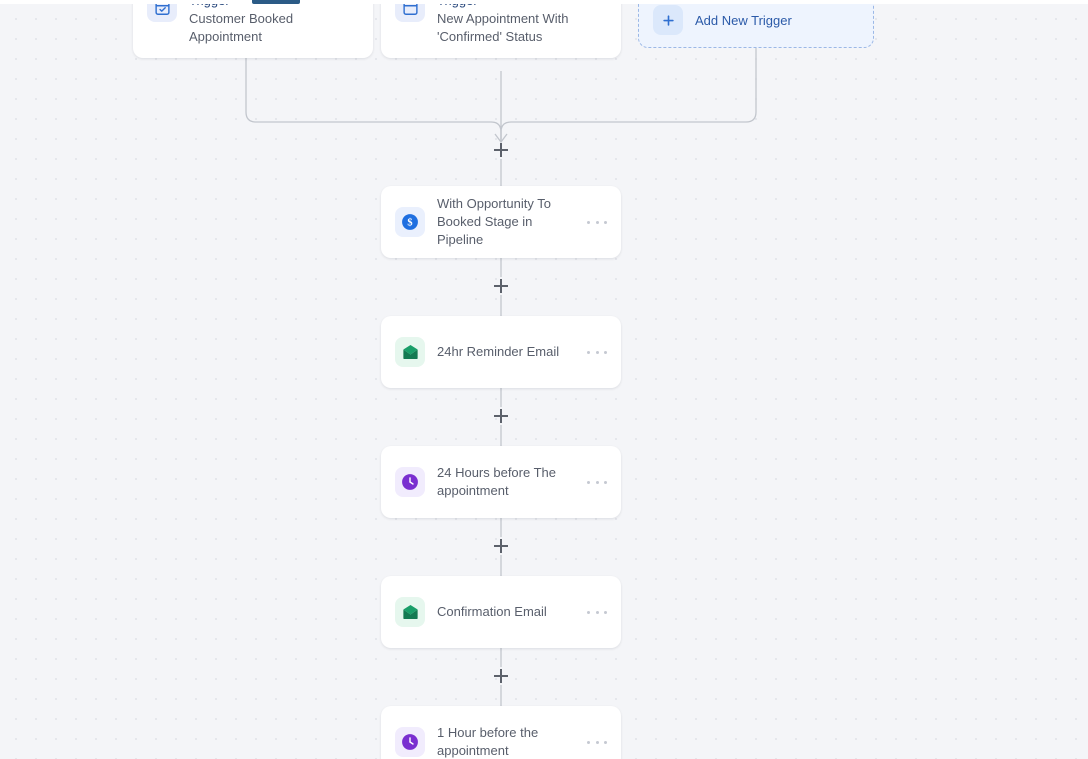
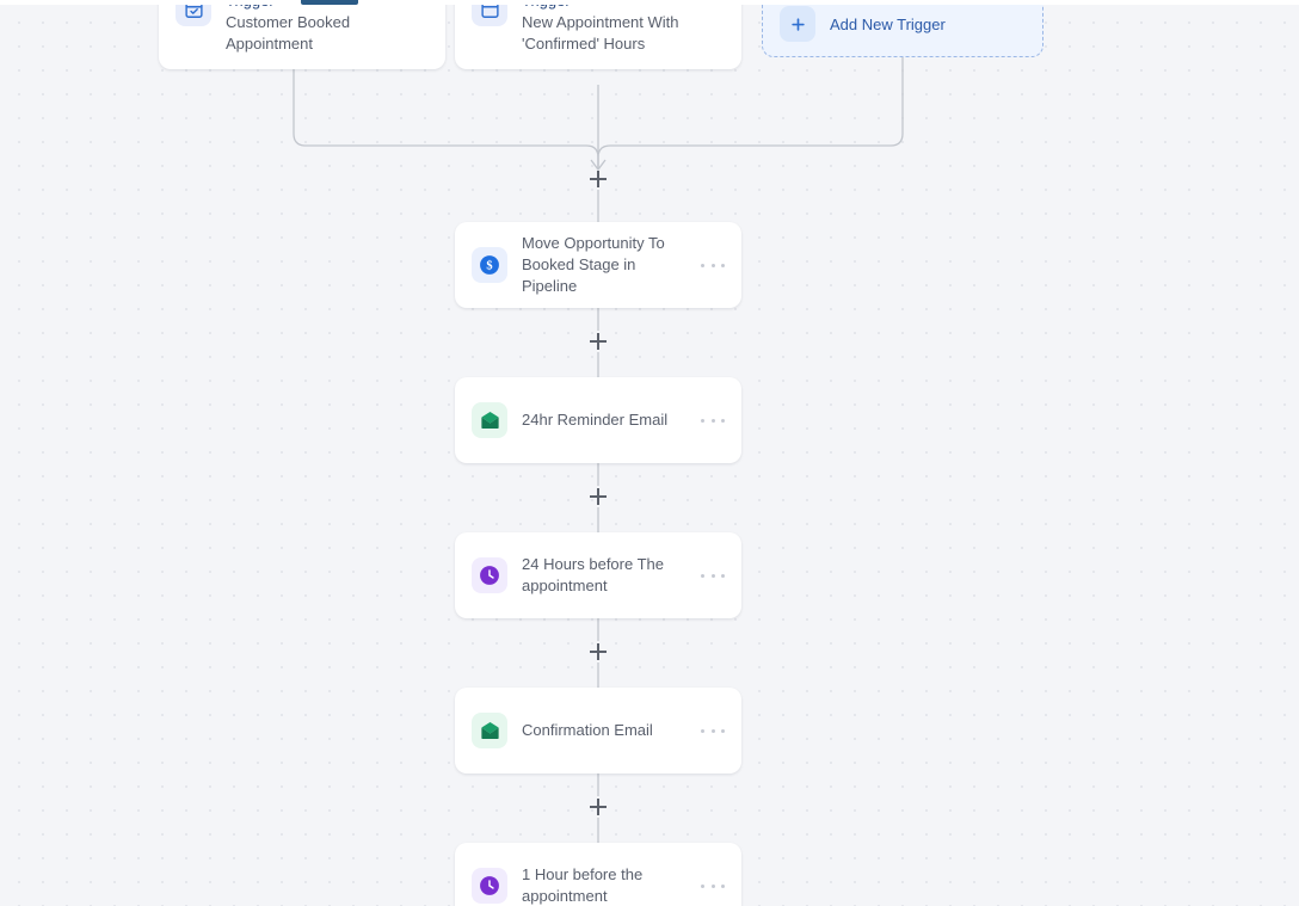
  Customer Booked Appointment
- New Appointment With 'Confirmed' Status
+ New Appointment With 'Confirmed' Hours
  Add New Trigger
  $
- With Opportunity To Booked Stage in Pipeline
+ Move Opportunity To Booked Stage in Pipeline
  24hr Reminder Email
  24 Hours before The appointment
  Confirmation Email
  1 Hour before the appointment
